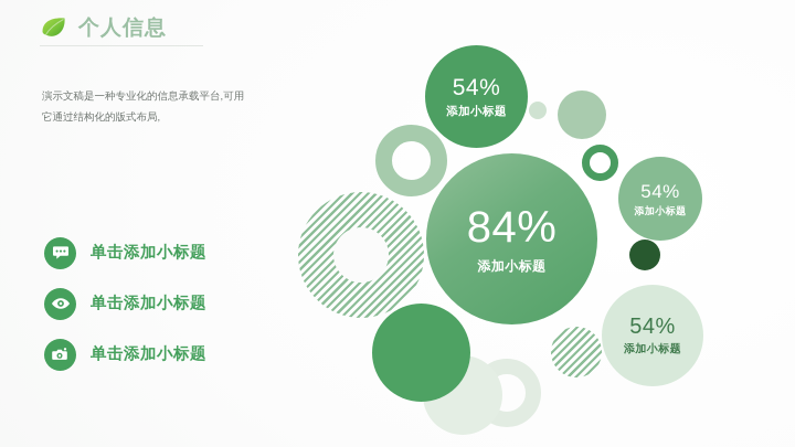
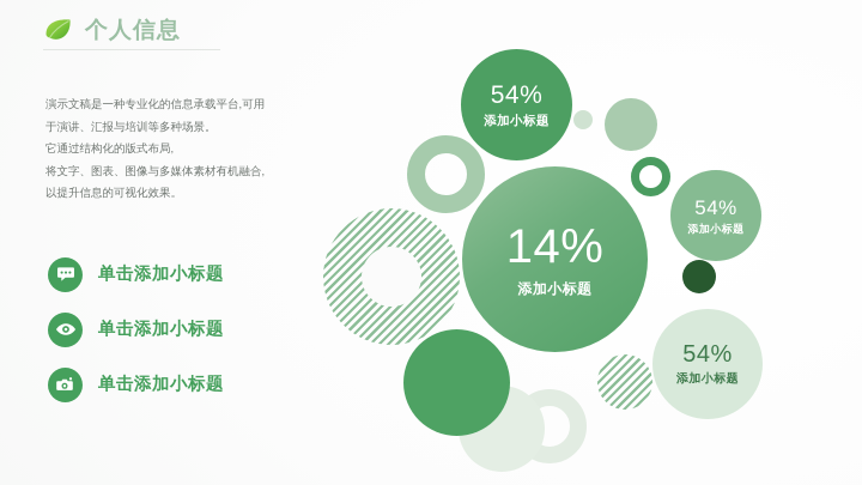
  个人信息
  演示文稿是一种专业化的信息承载平台,可用
+ 于演讲、汇报与培训等多种场景。
  它通过结构化的版式布局,
+ 将文字、图表、图像与多媒体素材有机融合,
+ 以提升信息的可视化效果。
  单击添加小标题
  单击添加小标题
  单击添加小标题
  54%
  添加小标题
  54%
  添加小标题
- 84%
+ 14%
  添加小标题
  54%
  添加小标题
